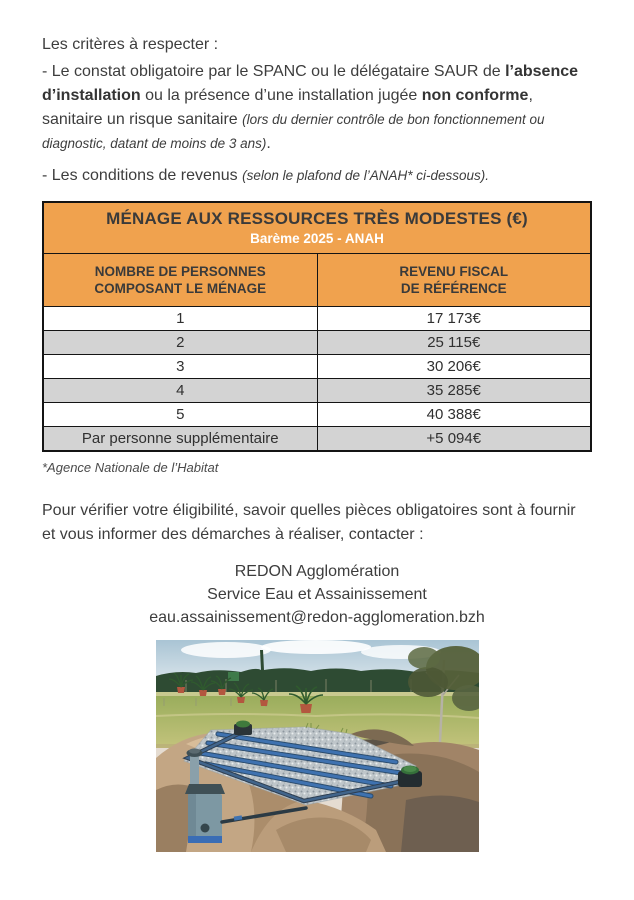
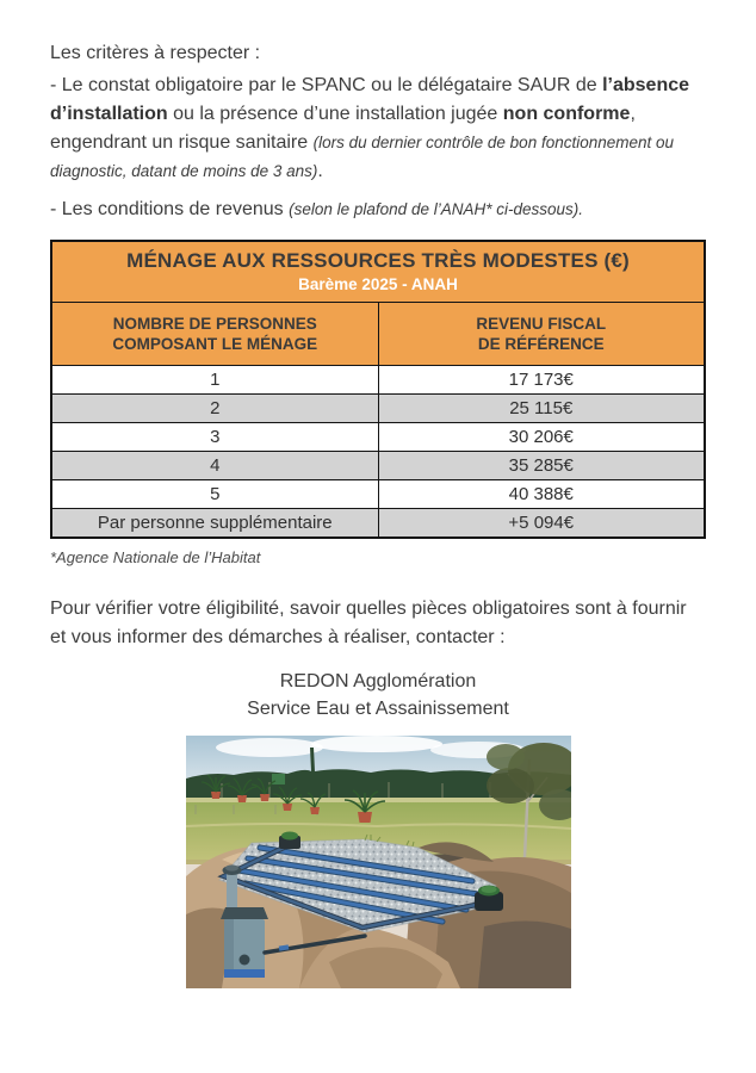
  Les critères à respecter :
- - Le constat obligatoire par le SPANC ou le délégataire SAUR de l’absence d’installation ou la présence d’une installation jugée non conforme, sanitaire un risque sanitaire (lors du dernier contrôle de bon fonctionnement ou diagnostic, datant de moins de 3 ans).
+ - Le constat obligatoire par le SPANC ou le délégataire SAUR de l’absence d’installation ou la présence d’une installation jugée non conforme, engendrant un risque sanitaire (lors du dernier contrôle de bon fonctionnement ou diagnostic, datant de moins de 3 ans).
  - Les conditions de revenus (selon le plafond de l’ANAH* ci-dessous).
  MÉNAGE AUX RESSOURCES TRÈS MODESTES (€) Barème 2025 - ANAH
  NOMBRE DE PERSONNES COMPOSANT LE MÉNAGE	REVENU FISCAL DE RÉFÉRENCE
  1	17 173€
  2	25 115€
  3	30 206€
  4	35 285€
  5	40 388€
  Par personne supplémentaire	+5 094€
  *Agence Nationale de l’Habitat
  Pour vérifier votre éligibilité, savoir quelles pièces obligatoires sont à fournir et vous informer des démarches à réaliser, contacter :
  REDON Agglomération
  Service Eau et Assainissement
- eau.assainissement@redon-agglomeration.bzh
